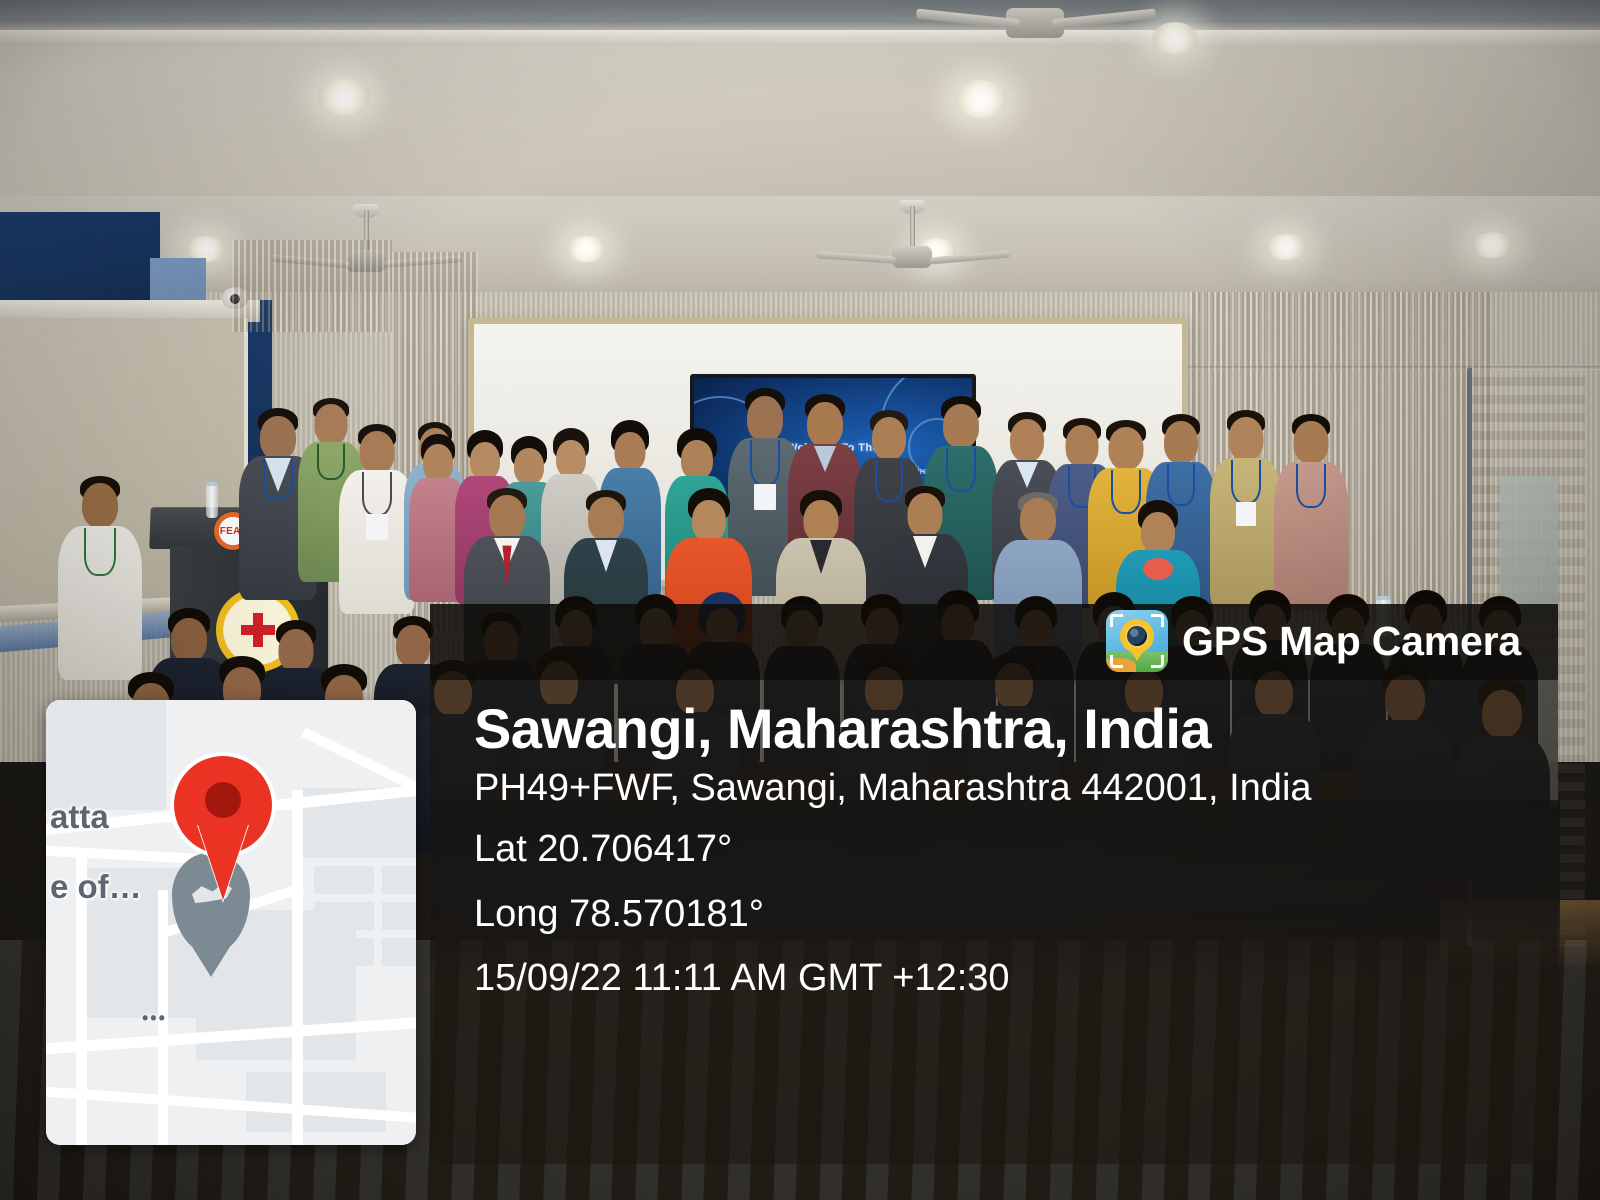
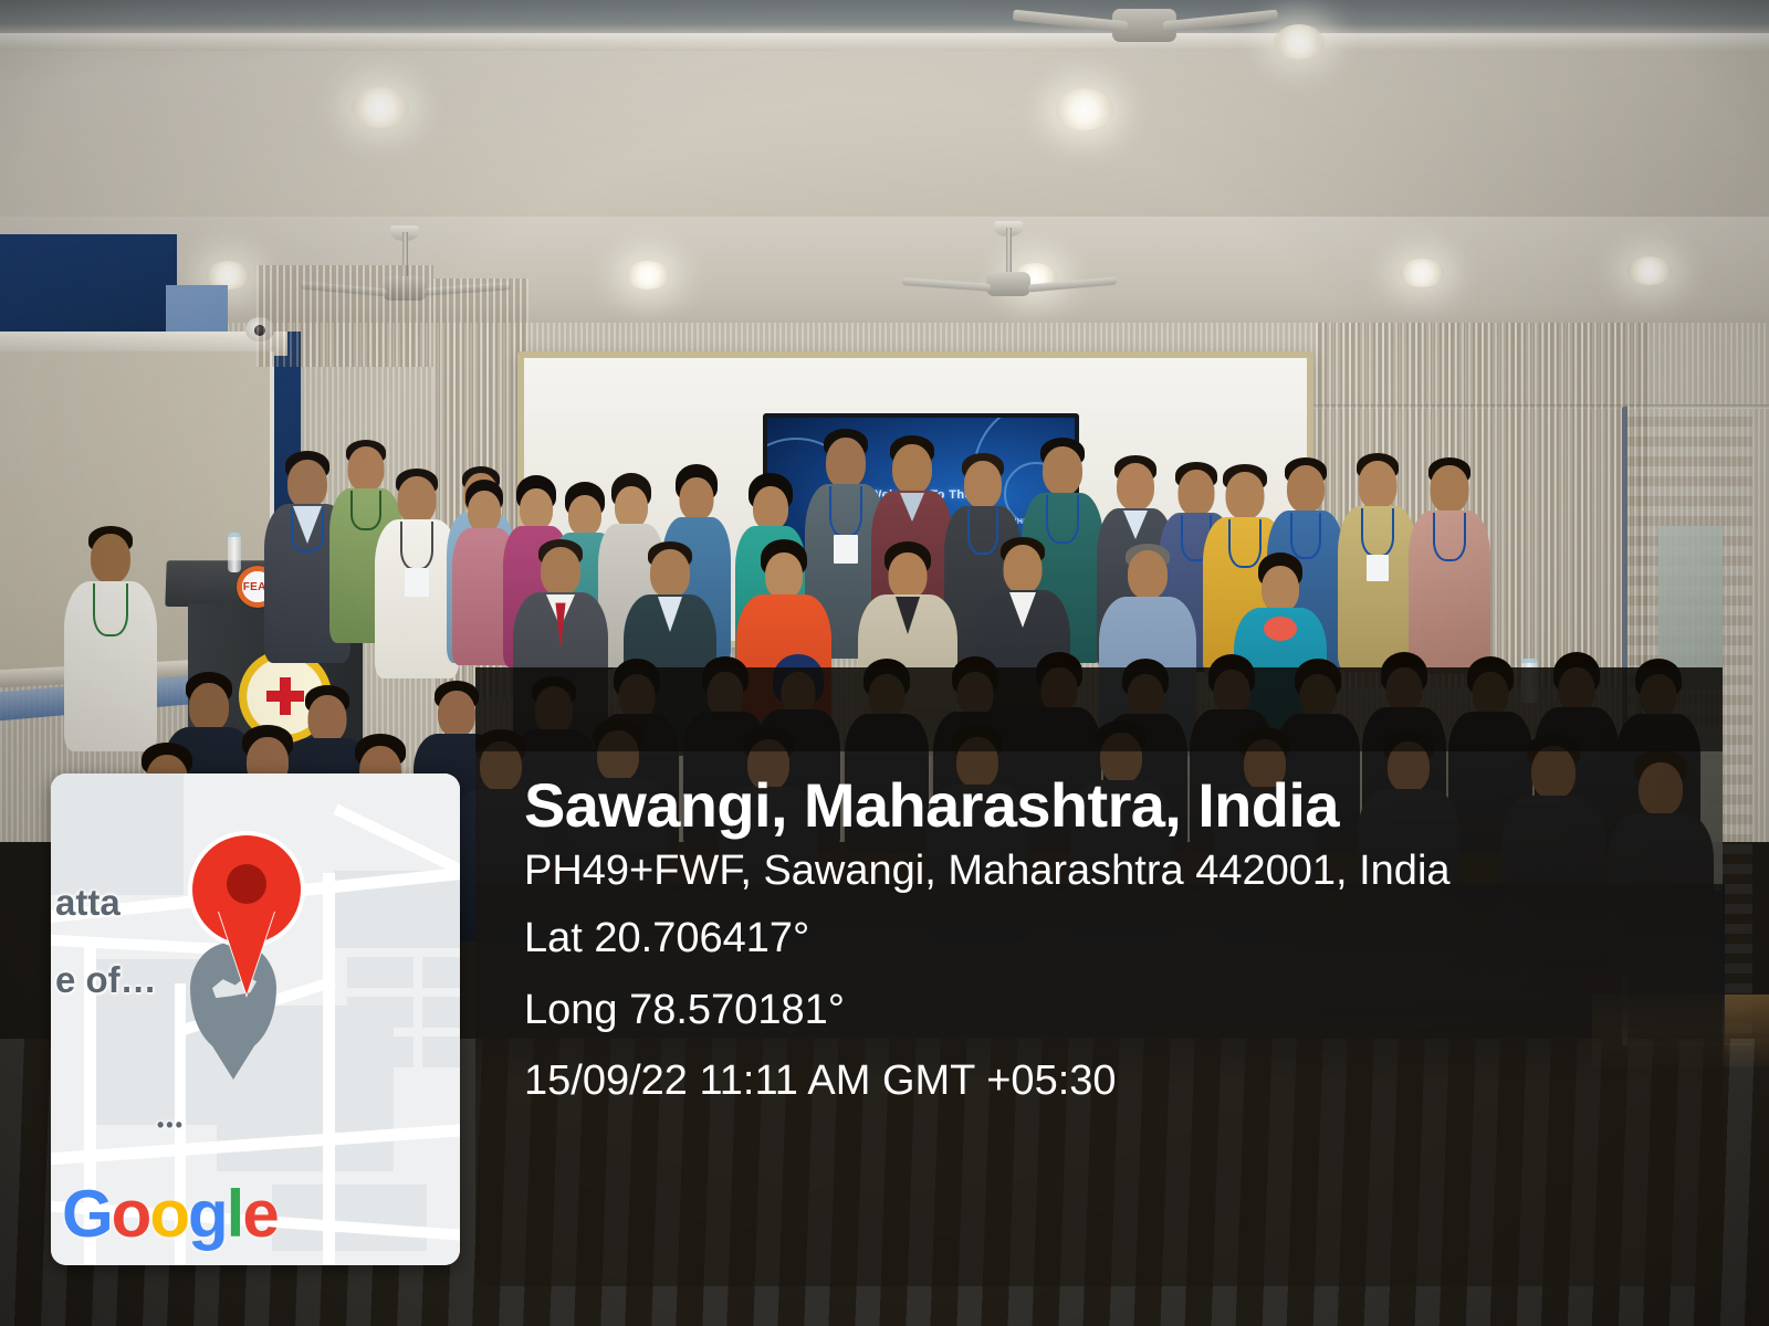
- GPS Map Camera
  Sawangi, Maharashtra, India
  PH49+FWF, Sawangi, Maharashtra 442001, India
  Lat 20.706417°
  Long 78.570181°
- 15/09/22 11:11 AM GMT +12:30
+ 15/09/22 11:11 AM GMT +05:30
  atta
  e of…
  •••
+ Google
